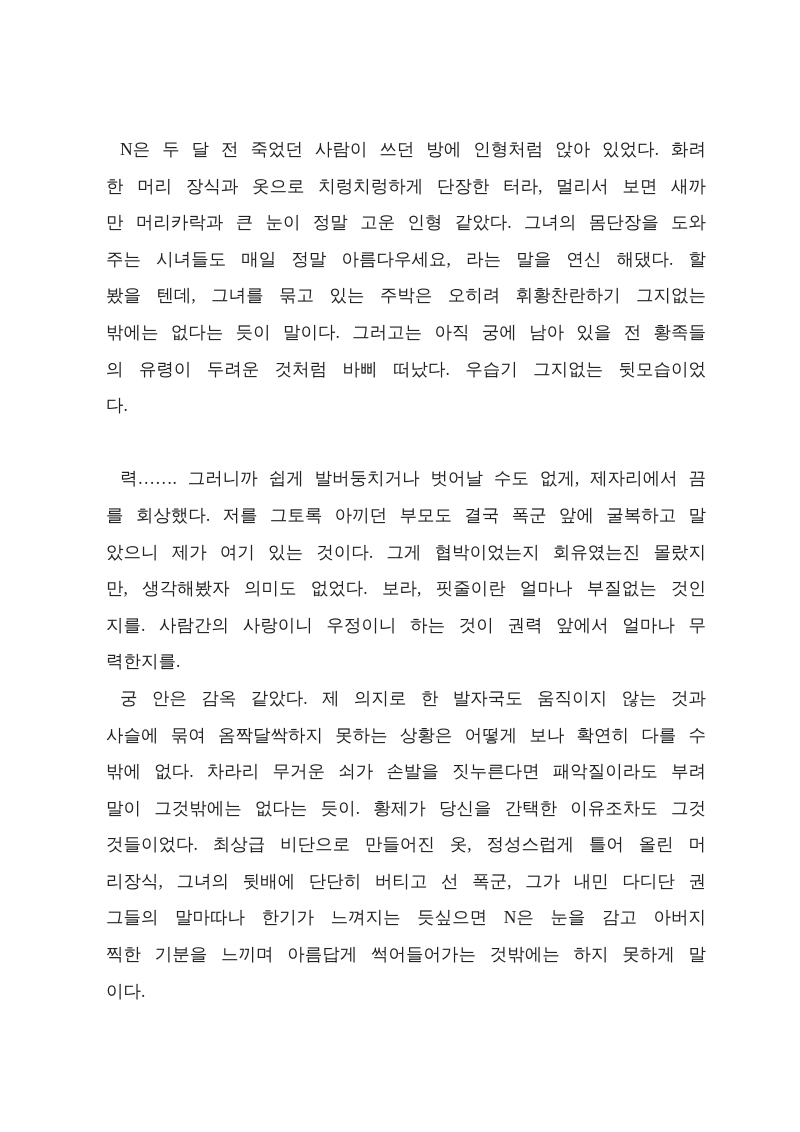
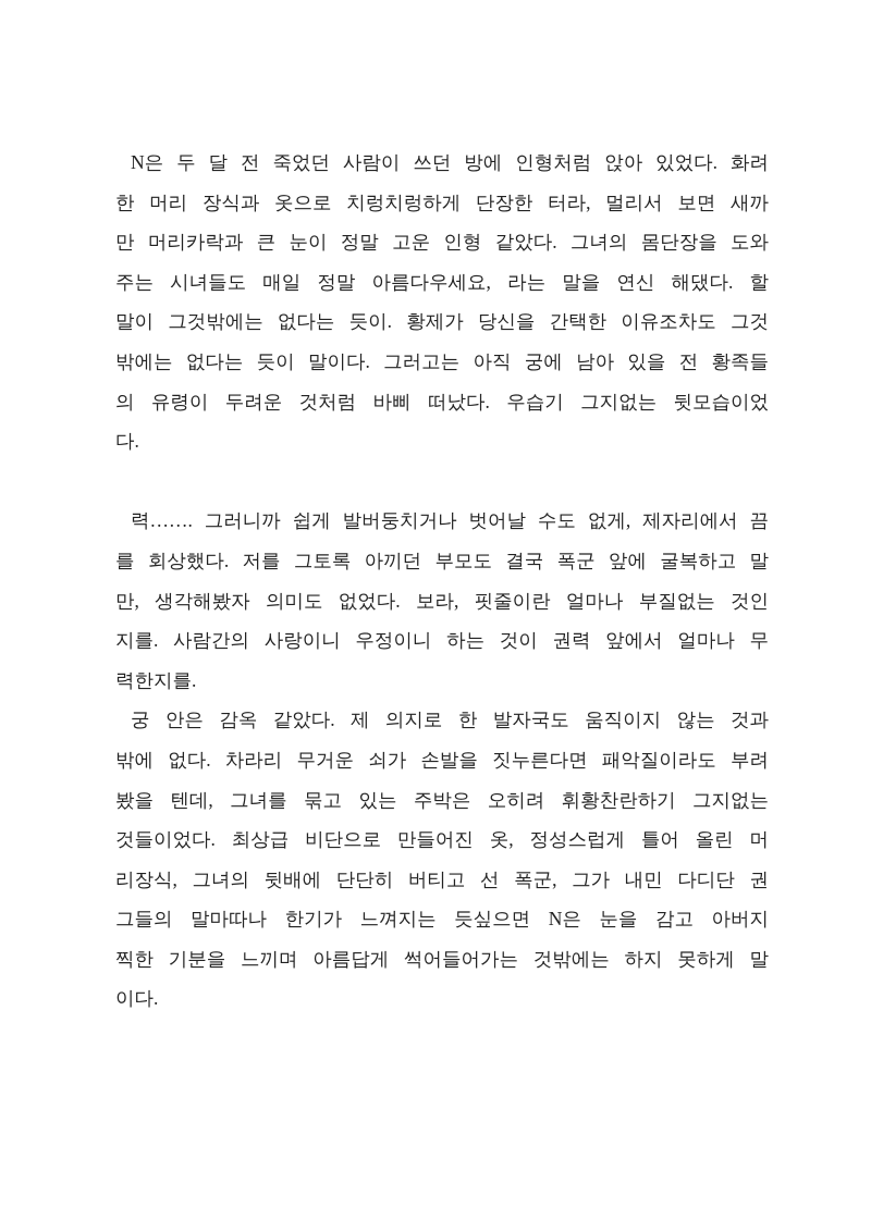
  N은 두 달 전 죽었던 사람이 쓰던 방에 인형처럼 앉아 있었다. 화려
  한 머리 장식과 옷으로 치렁치렁하게 단장한 터라, 멀리서 보면 새까
  만 머리카락과 큰 눈이 정말 고운 인형 같았다. 그녀의 몸단장을 도와
  주는 시녀들도 매일 정말 아름다우세요, 라는 말을 연신 해댔다. 할
- 봤을 텐데, 그녀를 묶고 있는 주박은 오히려 휘황찬란하기 그지없는
+ 말이 그것밖에는 없다는 듯이. 황제가 당신을 간택한 이유조차도 그것
  밖에는 없다는 듯이 말이다. 그러고는 아직 궁에 남아 있을 전 황족들
  의 유령이 두려운 것처럼 바삐 떠났다. 우습기 그지없는 뒷모습이었
  다.
  력……. 그러니까 쉽게 발버둥치거나 벗어날 수도 없게, 제자리에서 끔
  를 회상했다. 저를 그토록 아끼던 부모도 결국 폭군 앞에 굴복하고 말
- 았으니 제가 여기 있는 것이다. 그게 협박이었는지 회유였는진 몰랐지
  만, 생각해봤자 의미도 없었다. 보라, 핏줄이란 얼마나 부질없는 것인
  지를. 사람간의 사랑이니 우정이니 하는 것이 권력 앞에서 얼마나 무
  력한지를.
  궁 안은 감옥 같았다. 제 의지로 한 발자국도 움직이지 않는 것과
- 사슬에 묶여 옴짝달싹하지 못하는 상황은 어떻게 보나 확연히 다를 수
  밖에 없다. 차라리 무거운 쇠가 손발을 짓누른다면 패악질이라도 부려
- 말이 그것밖에는 없다는 듯이. 황제가 당신을 간택한 이유조차도 그것
+ 봤을 텐데, 그녀를 묶고 있는 주박은 오히려 휘황찬란하기 그지없는
  것들이었다. 최상급 비단으로 만들어진 옷, 정성스럽게 틀어 올린 머
  리장식, 그녀의 뒷배에 단단히 버티고 선 폭군, 그가 내민 다디단 권
  그들의 말마따나 한기가 느껴지는 듯싶으면 N은 눈을 감고 아버지
  찍한 기분을 느끼며 아름답게 썩어들어가는 것밖에는 하지 못하게 말
  이다.
